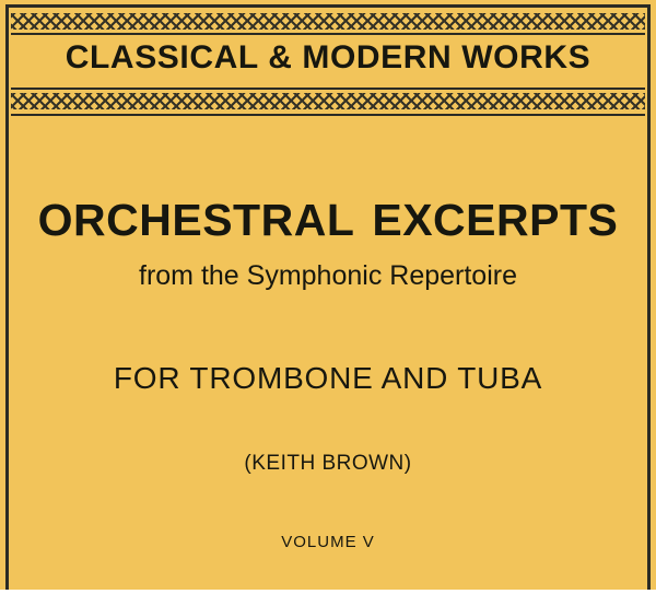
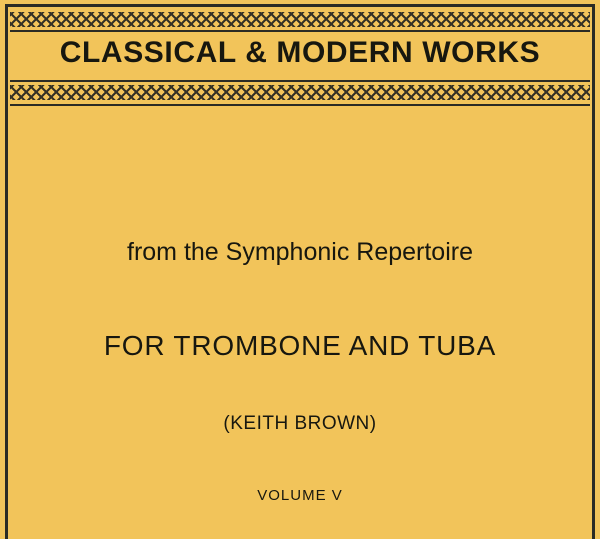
  CLASSICAL & MODERN WORKS
- ORCHESTRAL EXCERPTS
  from the Symphonic Repertoire
  FOR TROMBONE AND TUBA
  (KEITH BROWN)
  VOLUME V
